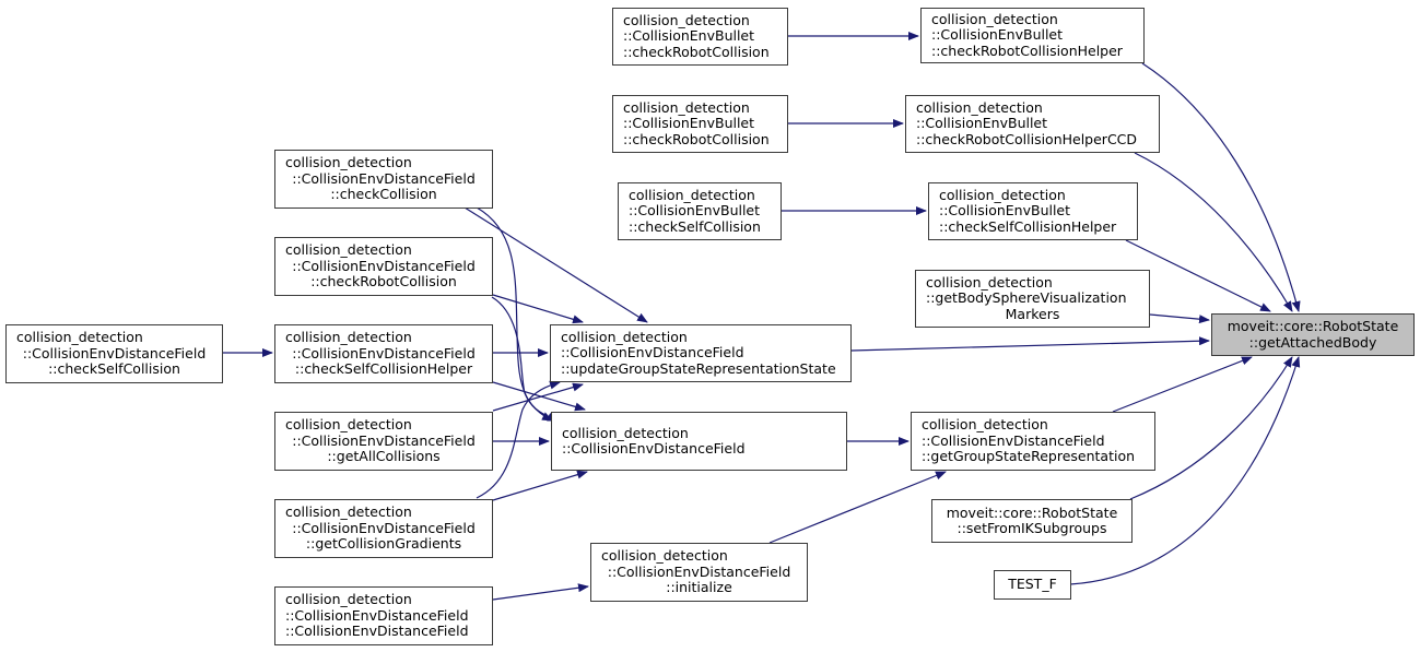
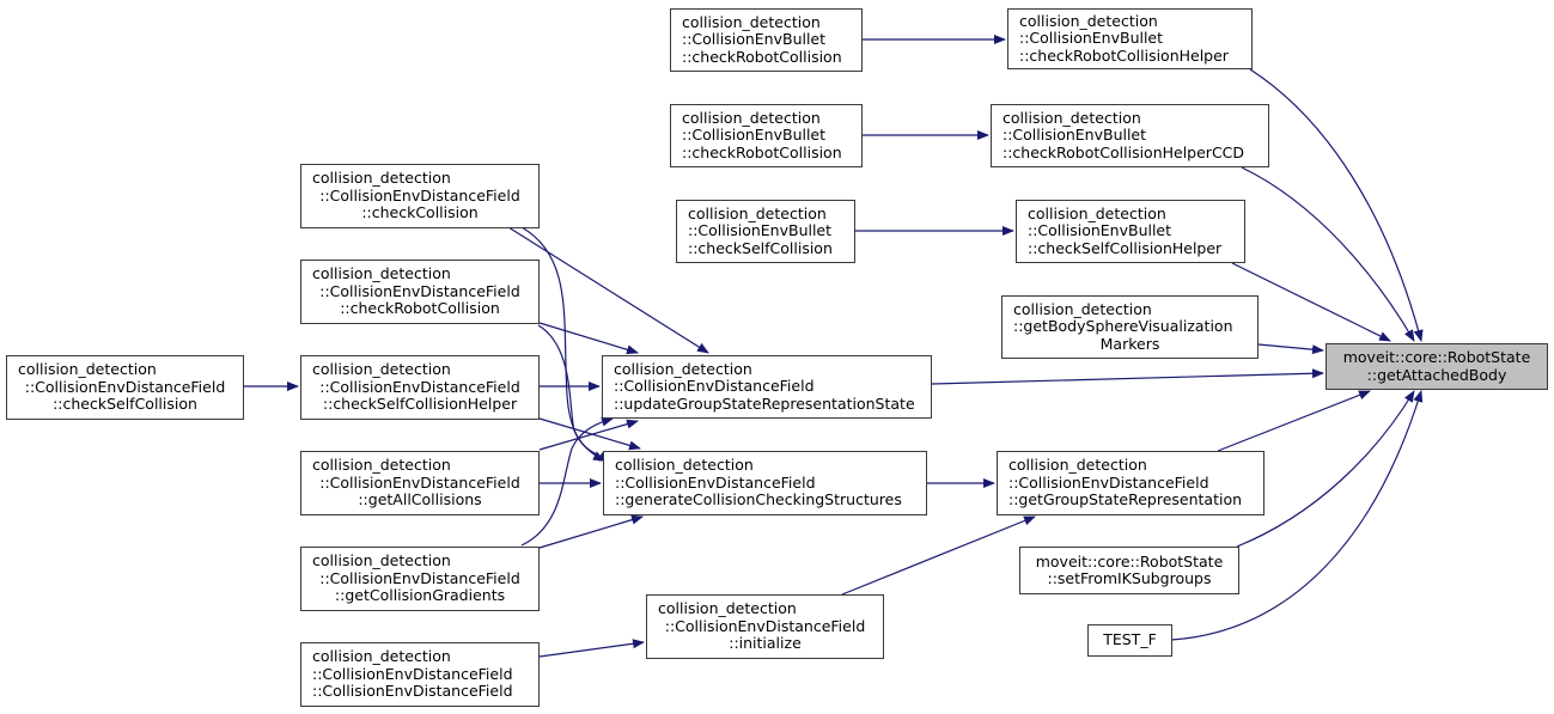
  moveit::core::RobotState
  ::getAttachedBody
  collision_detection
  ::CollisionEnvBullet
  ::checkRobotCollisionHelper
  collision_detection
  ::CollisionEnvBullet
  ::checkRobotCollisionHelperCCD
  collision_detection
  ::CollisionEnvBullet
  ::checkSelfCollisionHelper
  collision_detection
  ::getBodySphereVisualization
  Markers
  collision_detection
  ::CollisionEnvDistanceField
  ::updateGroupStateRepresentationState
  collision_detection
  ::CollisionEnvDistanceField
+ ::generateCollisionCheckingStructures
  collision_detection
  ::CollisionEnvDistanceField
  ::getGroupStateRepresentation
  moveit::core::RobotState
  ::setFromIKSubgroups
  TEST_F
  collision_detection
  ::CollisionEnvBullet
  ::checkRobotCollision
  collision_detection
  ::CollisionEnvBullet
  ::checkRobotCollision
  collision_detection
  ::CollisionEnvBullet
  ::checkSelfCollision
  collision_detection
  ::CollisionEnvDistanceField
  ::checkCollision
  collision_detection
  ::CollisionEnvDistanceField
  ::checkRobotCollision
  collision_detection
  ::CollisionEnvDistanceField
  ::checkSelfCollisionHelper
  collision_detection
  ::CollisionEnvDistanceField
  ::getAllCollisions
  collision_detection
  ::CollisionEnvDistanceField
  ::getCollisionGradients
  collision_detection
  ::CollisionEnvDistanceField
  ::CollisionEnvDistanceField
  collision_detection
  ::CollisionEnvDistanceField
  ::checkSelfCollision
  collision_detection
  ::CollisionEnvDistanceField
  ::initialize
